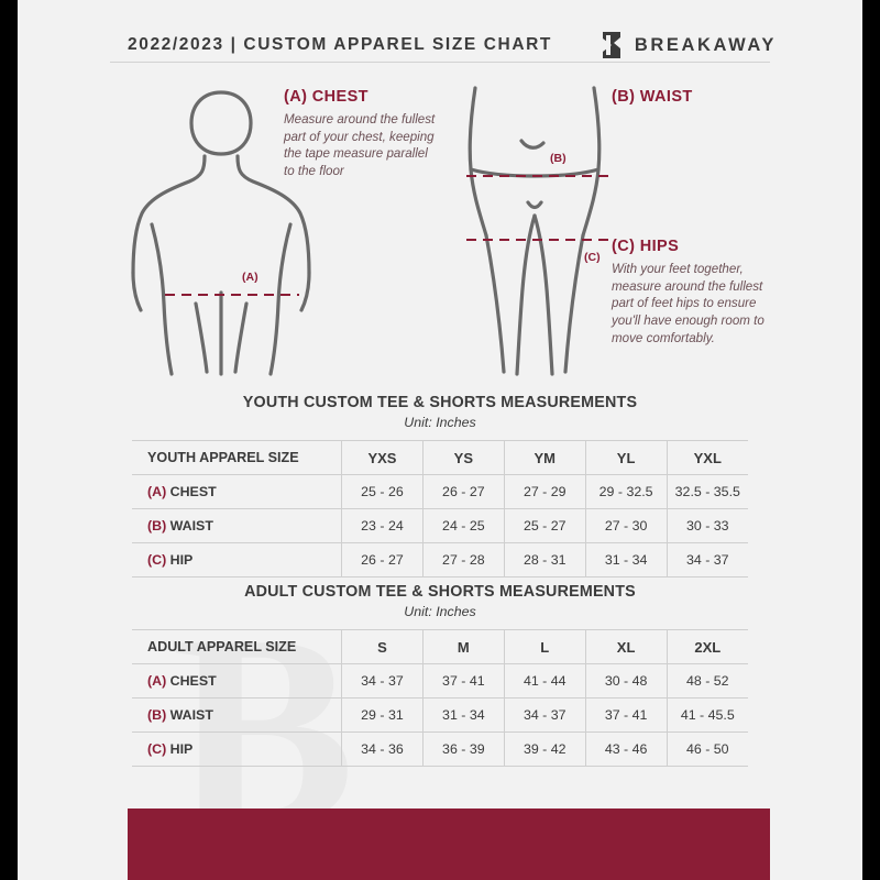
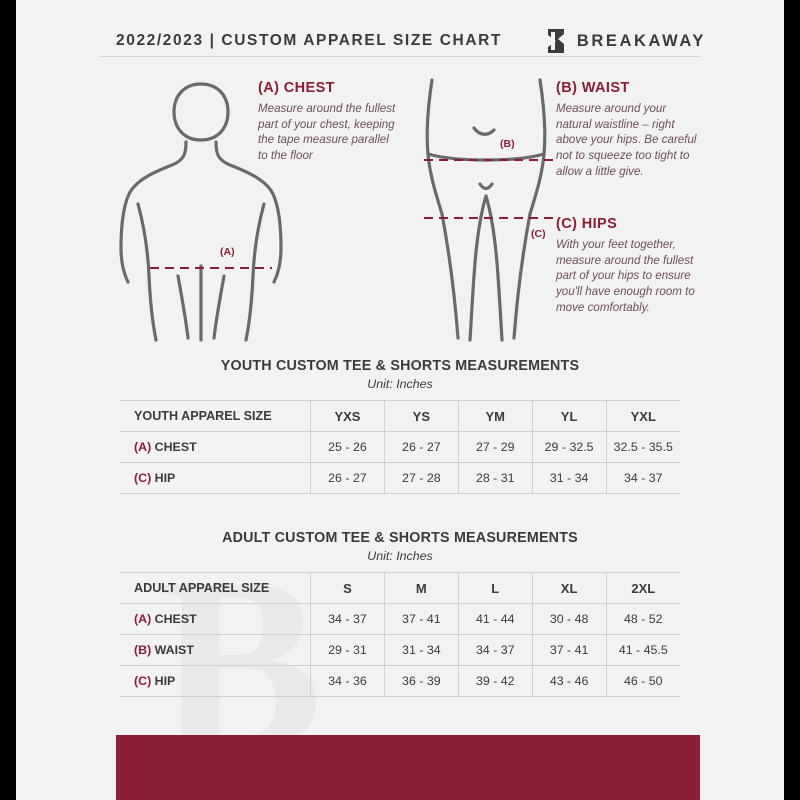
  B
  2022/2023 | CUSTOM APPAREL SIZE CHART
  BREAKAWAY
  (A)
  (B)
  (C)
  (A) CHEST
  Measure around the fullest part of your chest, keeping the tape measure parallel to the floor
  (B) WAIST
+ Measure around your natural waistline – right above your hips. Be careful not to squeeze too tight to allow a little give.
  (C) HIPS
- With your feet together, measure around the fullest part of feet hips to ensure you'll have enough room to move comfortably.
+ With your feet together, measure around the fullest part of your hips to ensure you'll have enough room to move comfortably.
  YOUTH CUSTOM TEE & SHORTS MEASUREMENTS
  Unit: Inches
  YOUTH APPAREL SIZE	YXS	YS	YM	YL	YXL
  (A) CHEST	25 - 26	26 - 27	27 - 29	29 - 32.5	32.5 - 35.5
- (B) WAIST	23 - 24	24 - 25	25 - 27	27 - 30	30 - 33
  (C) HIP	26 - 27	27 - 28	28 - 31	31 - 34	34 - 37
  ADULT CUSTOM TEE & SHORTS MEASUREMENTS
  Unit: Inches
  ADULT APPAREL SIZE	S	M	L	XL	2XL
  (A) CHEST	34 - 37	37 - 41	41 - 44	30 - 48	48 - 52
  (B) WAIST	29 - 31	31 - 34	34 - 37	37 - 41	41 - 45.5
  (C) HIP	34 - 36	36 - 39	39 - 42	43 - 46	46 - 50
